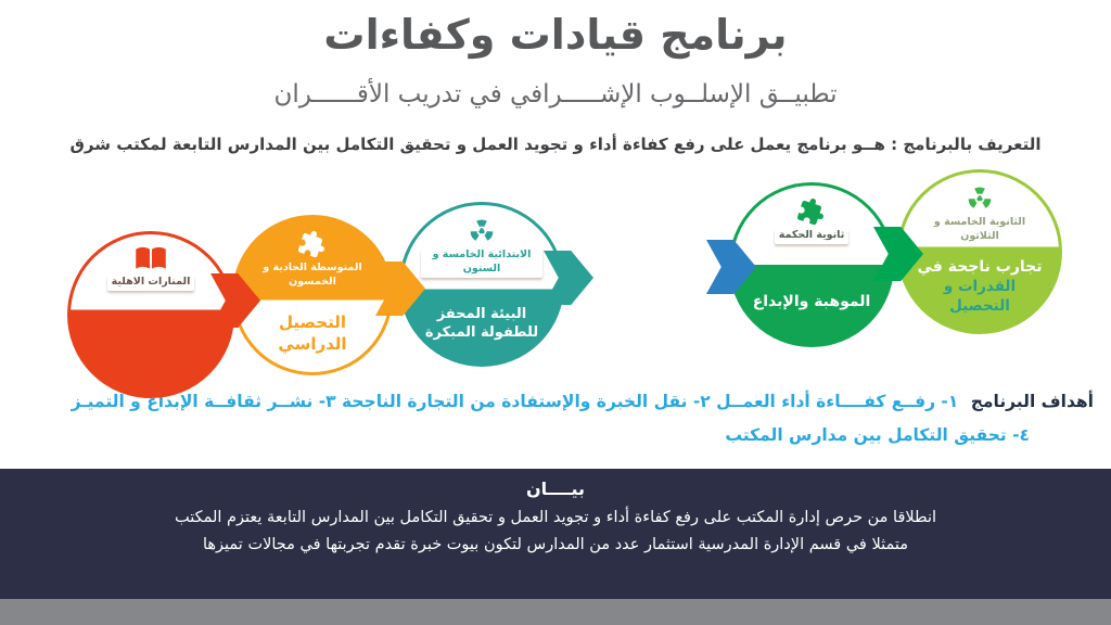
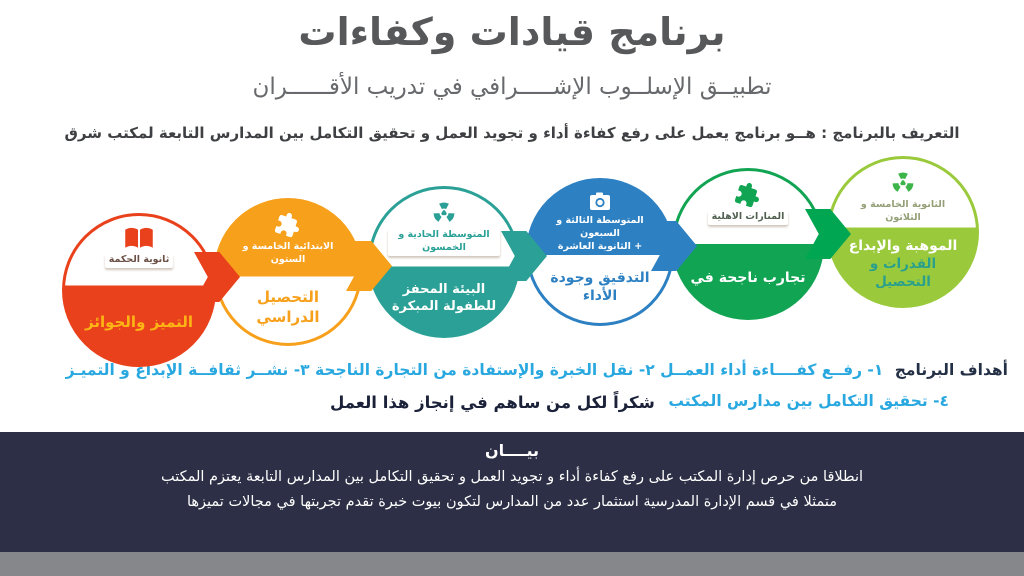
  برنامج قيادات وكفاءات
  تطبيــق الإسلــوب الإشـــــرافي في تدريب الأقــــــران
  التعريف بالبرنامج : هــو برنامج يعمل على رفع كفاءة أداء و تجويد العمل و تحقيق التكامل بين المدارس التابعة لمكتب شرق
- المنارات الاهلية
+ ثانوية الحكمة
+ التميز والجوائز
- المتوسطة الحادية و الخمسون
+ الابتدائية الخامسة و الستون
  التحصيل الدراسي
- الابتدائية الخامسة و الستون
+ المتوسطة الحادية و الخمسون
  البيئة المحفز للطفولة المبكرة
+ المتوسطة الثالثة و السبعون
+ + الثانوية العاشرة
+ التدقيق وجودة الأداء
- ثانوية الحكمة
+ المنارات الاهلية
- الموهبة والإبداع
+ تجارب ناجحة في
  الثانوية الخامسة و الثلاثون
- تجارب ناجحة في
+ الموهبة والإبداع
  القدرات و التحصيل
  أهداف البرنامج ١- رفــع كفــــاءة أداء العمــل ٢- نقل الخبرة والإستفادة من التجارة الناجحة ٣- نشــر ثقافــة الإبداع و التميـز
  ٤- تحقيق التكامل بين مدارس المكتب
+ شكراً لكل من ساهم في إنجاز هذا العمل
  بيــــان
  انطلاقا من حرص إدارة المكتب على رفع كفاءة أداء و تجويد العمل و تحقيق التكامل بين المدارس التابعة يعتزم المكتب
  متمثلا في قسم الإدارة المدرسية استثمار عدد من المدارس لتكون بيوت خبرة تقدم تجربتها في مجالات تميزها
